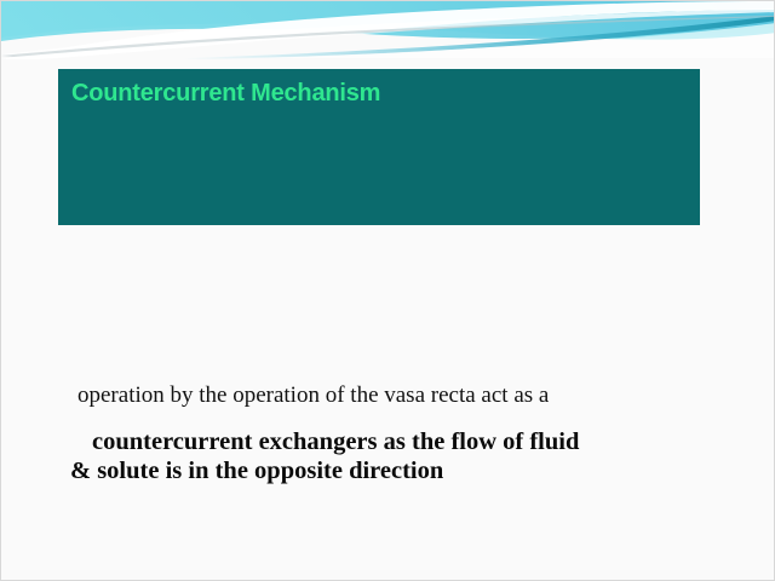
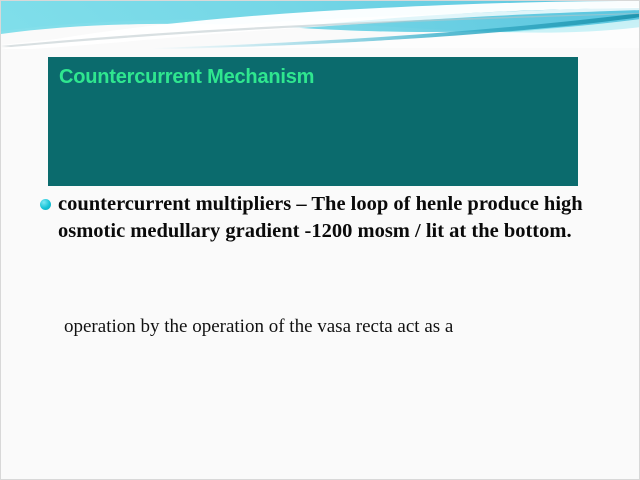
  Countercurrent Mechanism
+ countercurrent multipliers – The loop of henle produce high osmotic medullary gradient -1200 mosm / lit at the bottom.
  operation by the operation of the vasa recta act as a
- countercurrent exchangers as the flow of fluid
- & solute is in the opposite direction
